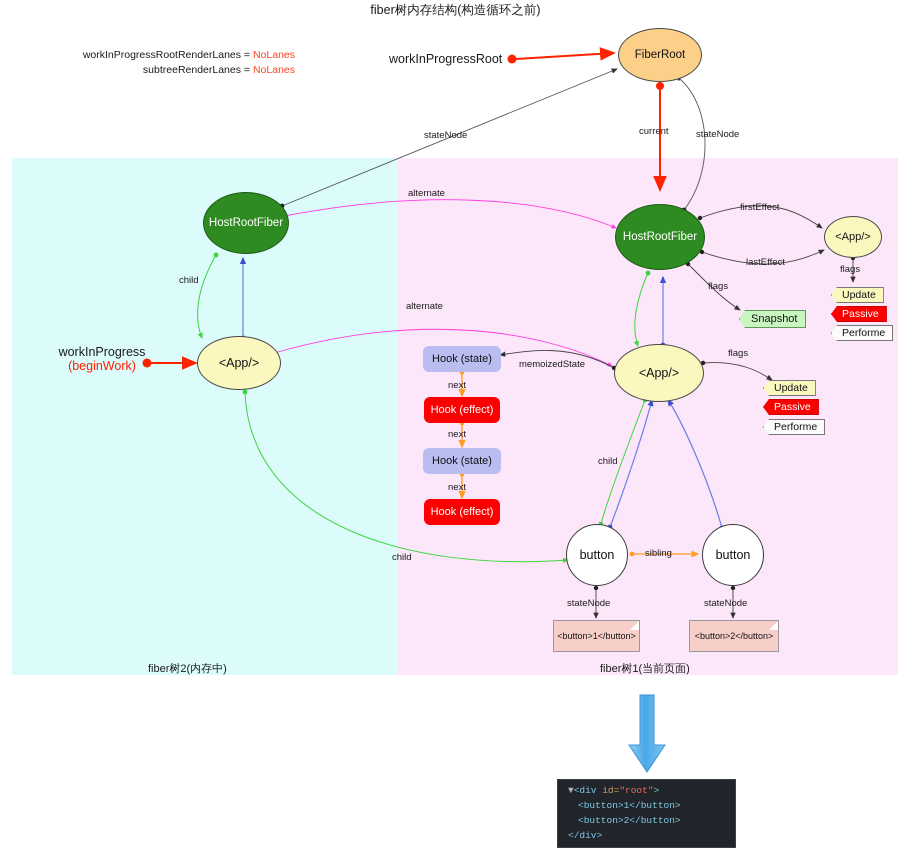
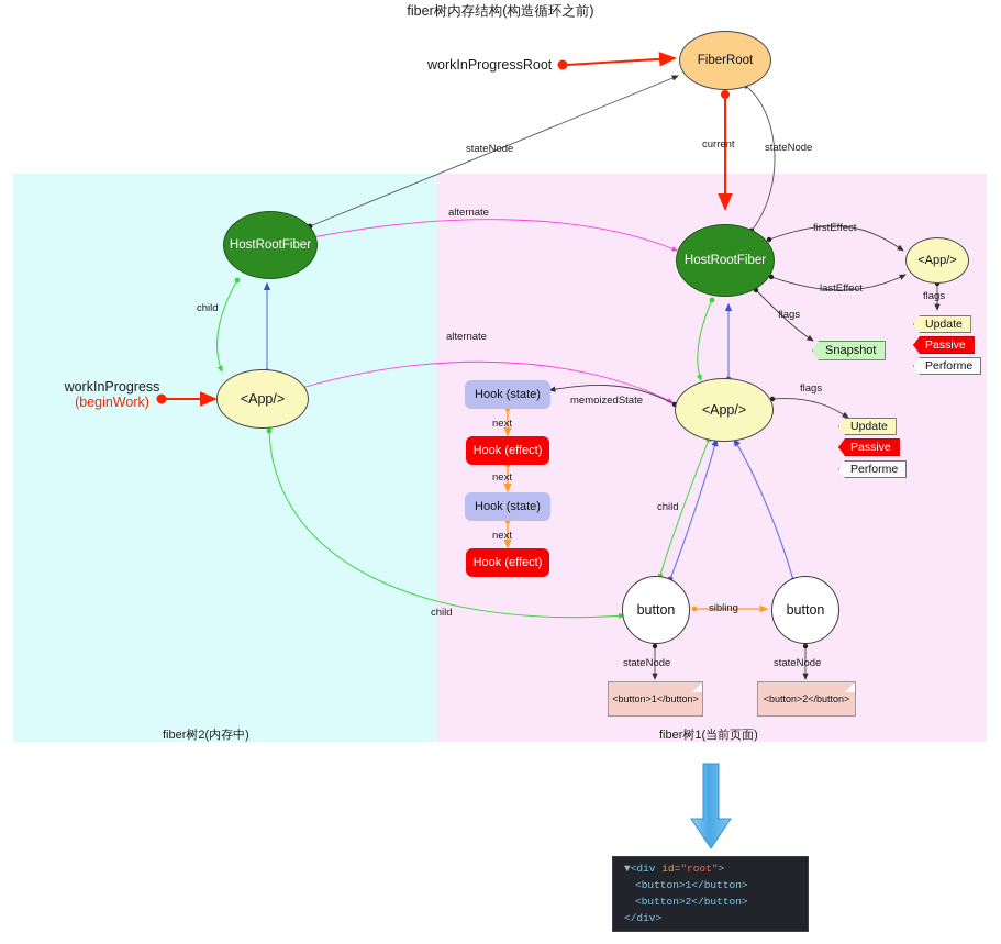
  fiber树内存结构(构造循环之前)
- workInProgressRootRenderLanes = NoLanes
- subtreeRenderLanes = NoLanes
  FiberRoot
  HostRootFiber
  HostRootFiber
  <App/>
  <App/>
  <App/>
  button
  button
  Hook (state)
  Hook (effect)
  Hook (state)
  Hook (effect)
  next
  next
  next
  Update
  Passive
  Performe
  Update
  Passive
  Performe
  Snapshot
  <button>1</button>
  <button>2</button>
  workInProgressRoot
  workInProgress
  (beginWork)
  stateNode
  stateNode
  current
  alternate
  alternate
  firstEffect
  lastEffect
  flags
  flags
  flags
  memoizedState
  child
  child
  child
  sibling
  stateNode
  stateNode
  fiber树2(内存中)
  fiber树1(当前页面)
  ▼<div id="root">
  <button>1</button>
  <button>2</button>
  </div>
